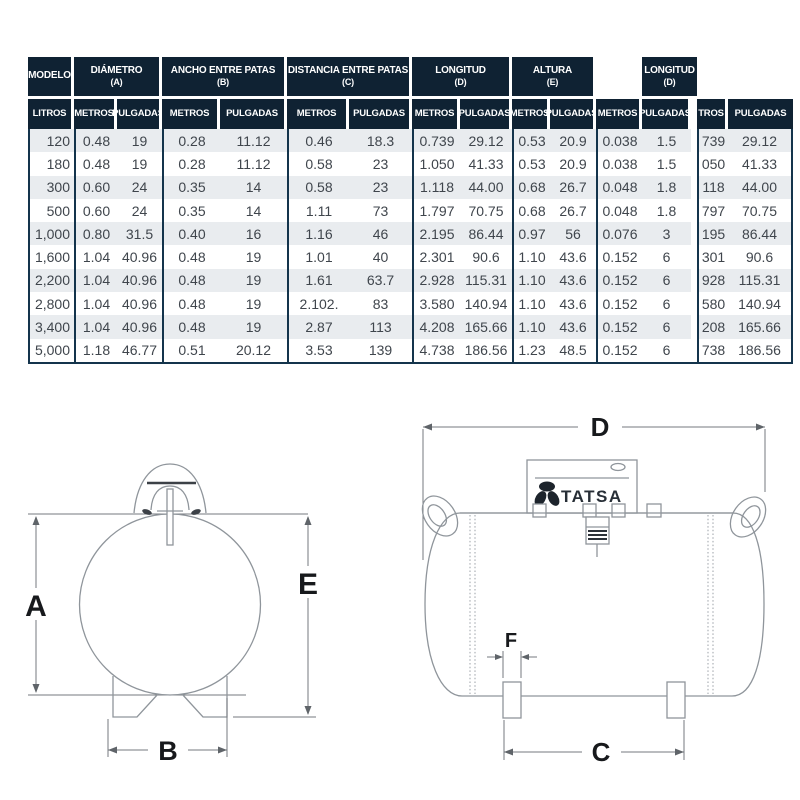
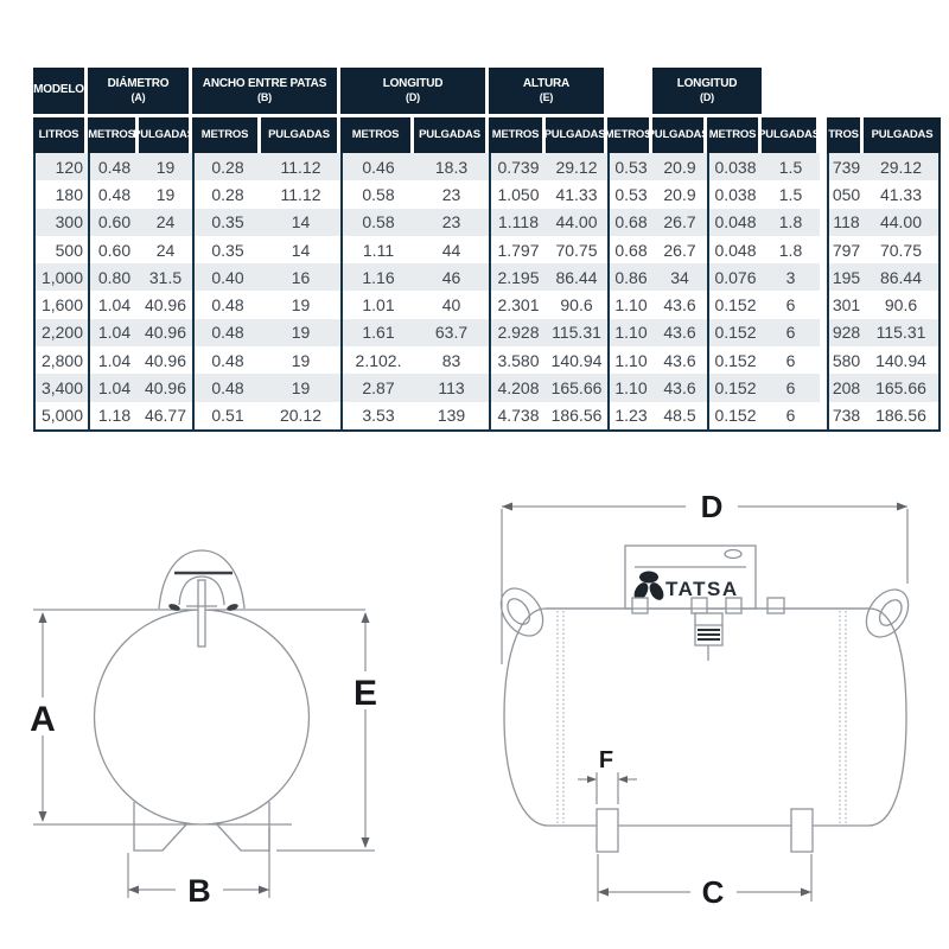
  MODELO
  DIÁMETRO
  (A)
  ANCHO ENTRE PATAS
  (B)
- DISTANCIA ENTRE PATAS
- (C)
  LONGITUD
  (D)
  ALTURA
  (E)
  LONGITUD
  (D)
  LITROS
  METROS
  PULGADAS
  METROS
  PULGADAS
  METROS
  PULGADAS
  METROS
  PULGADAS
  METROS
  PULGADAS
  METROS
  PULGADAS
  TROS
  PULGADAS
  120
  0.48
  19
  0.28
  11.12
  0.46
  18.3
  0.739
  29.12
  0.53
  20.9
  0.038
  1.5
  739
  29.12
  180
  0.48
  19
  0.28
  11.12
  0.58
  23
  1.050
  41.33
  0.53
  20.9
  0.038
  1.5
  050
  41.33
  300
  0.60
  24
  0.35
  14
  0.58
  23
  1.118
  44.00
  0.68
  26.7
  0.048
  1.8
  118
  44.00
  500
  0.60
  24
  0.35
  14
  1.11
- 73
+ 44
  1.797
  70.75
  0.68
  26.7
  0.048
  1.8
  797
  70.75
  1,000
  0.80
  31.5
  0.40
  16
  1.16
  46
  2.195
  86.44
- 0.97
+ 0.86
- 56
+ 34
  0.076
  3
  195
  86.44
  1,600
  1.04
  40.96
  0.48
  19
  1.01
  40
  2.301
  90.6
  1.10
  43.6
  0.152
  6
  301
  90.6
  2,200
  1.04
  40.96
  0.48
  19
  1.61
  63.7
  2.928
  115.31
  1.10
  43.6
  0.152
  6
  928
  115.31
  2,800
  1.04
  40.96
  0.48
  19
  2.102.
  83
  3.580
  140.94
  1.10
  43.6
  0.152
  6
  580
  140.94
  3,400
  1.04
  40.96
  0.48
  19
  2.87
  113
  4.208
  165.66
  1.10
  43.6
  0.152
  6
  208
  165.66
  5,000
  1.18
  46.77
  0.51
  20.12
  3.53
  139
  4.738
  186.56
  1.23
  48.5
  0.152
  6
  738
  186.56
  A
  E
  B
  D
  TATSA
  F
  C
